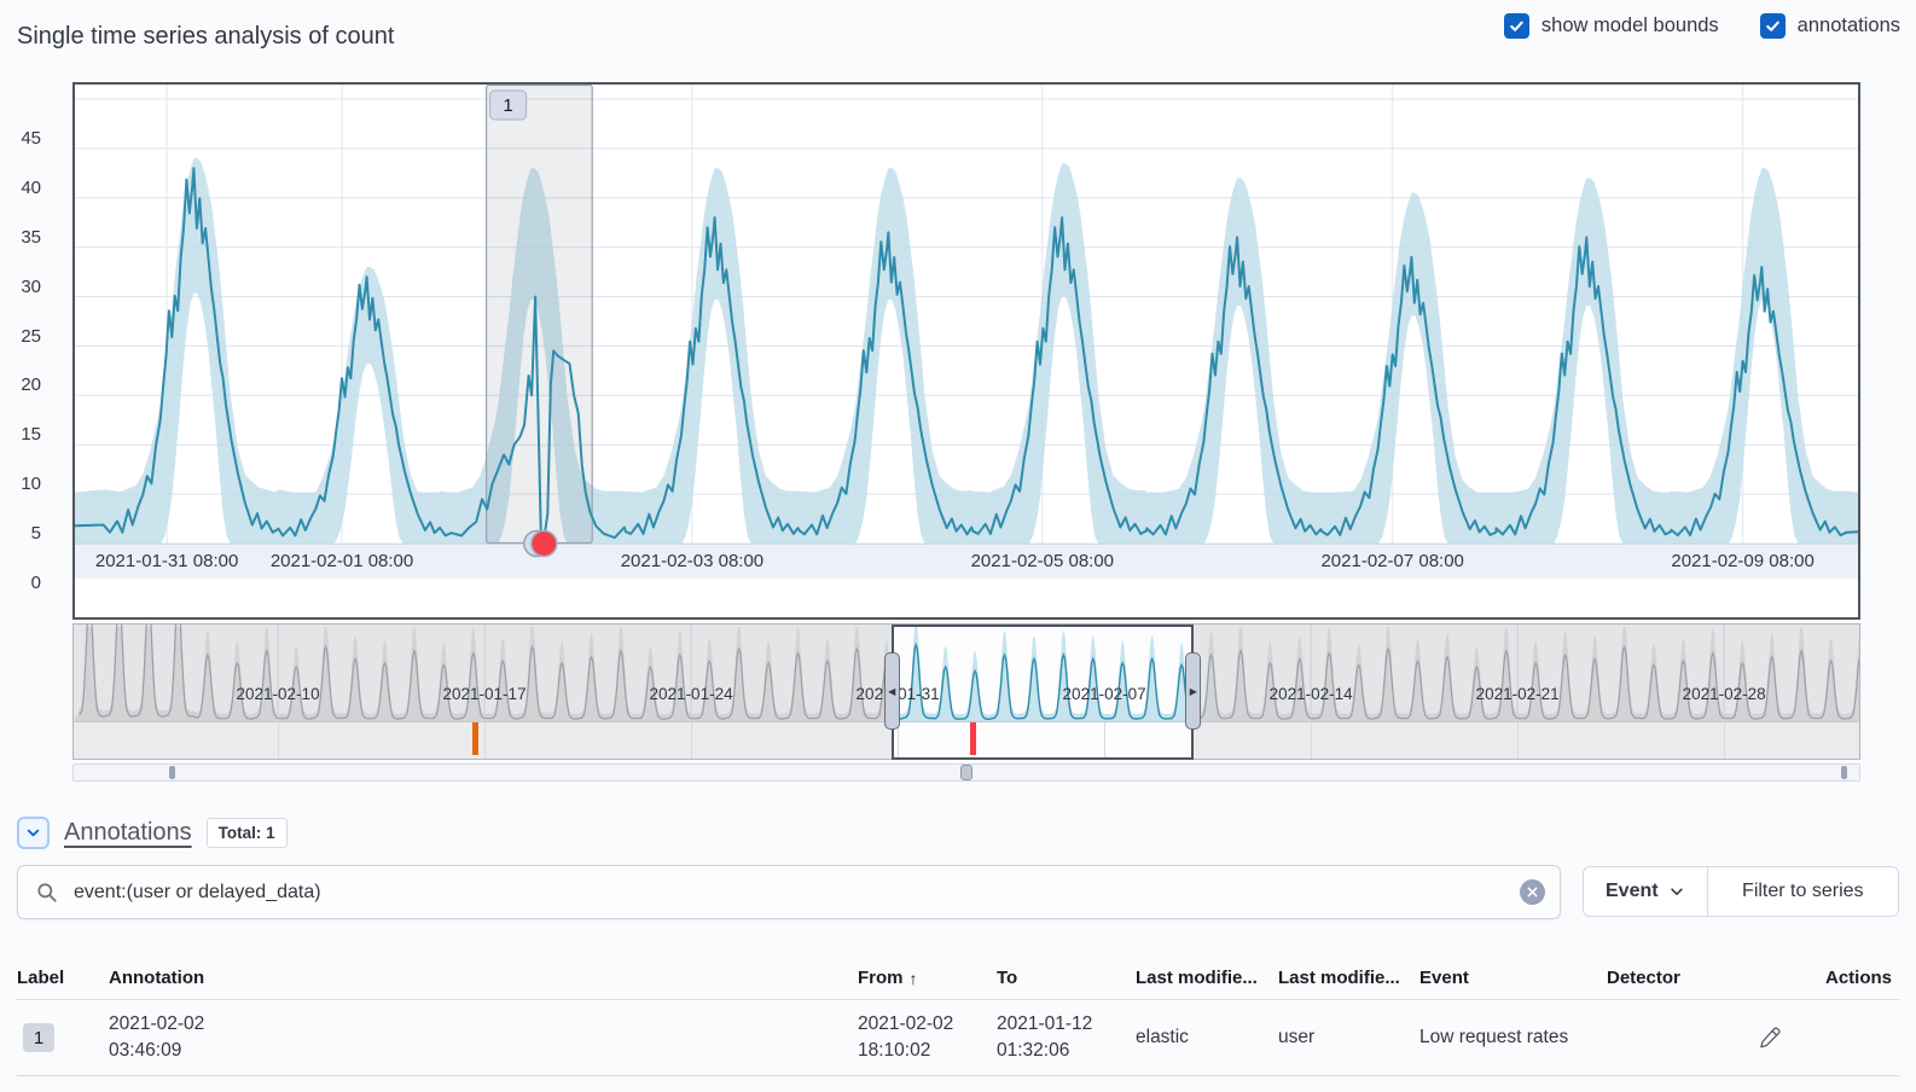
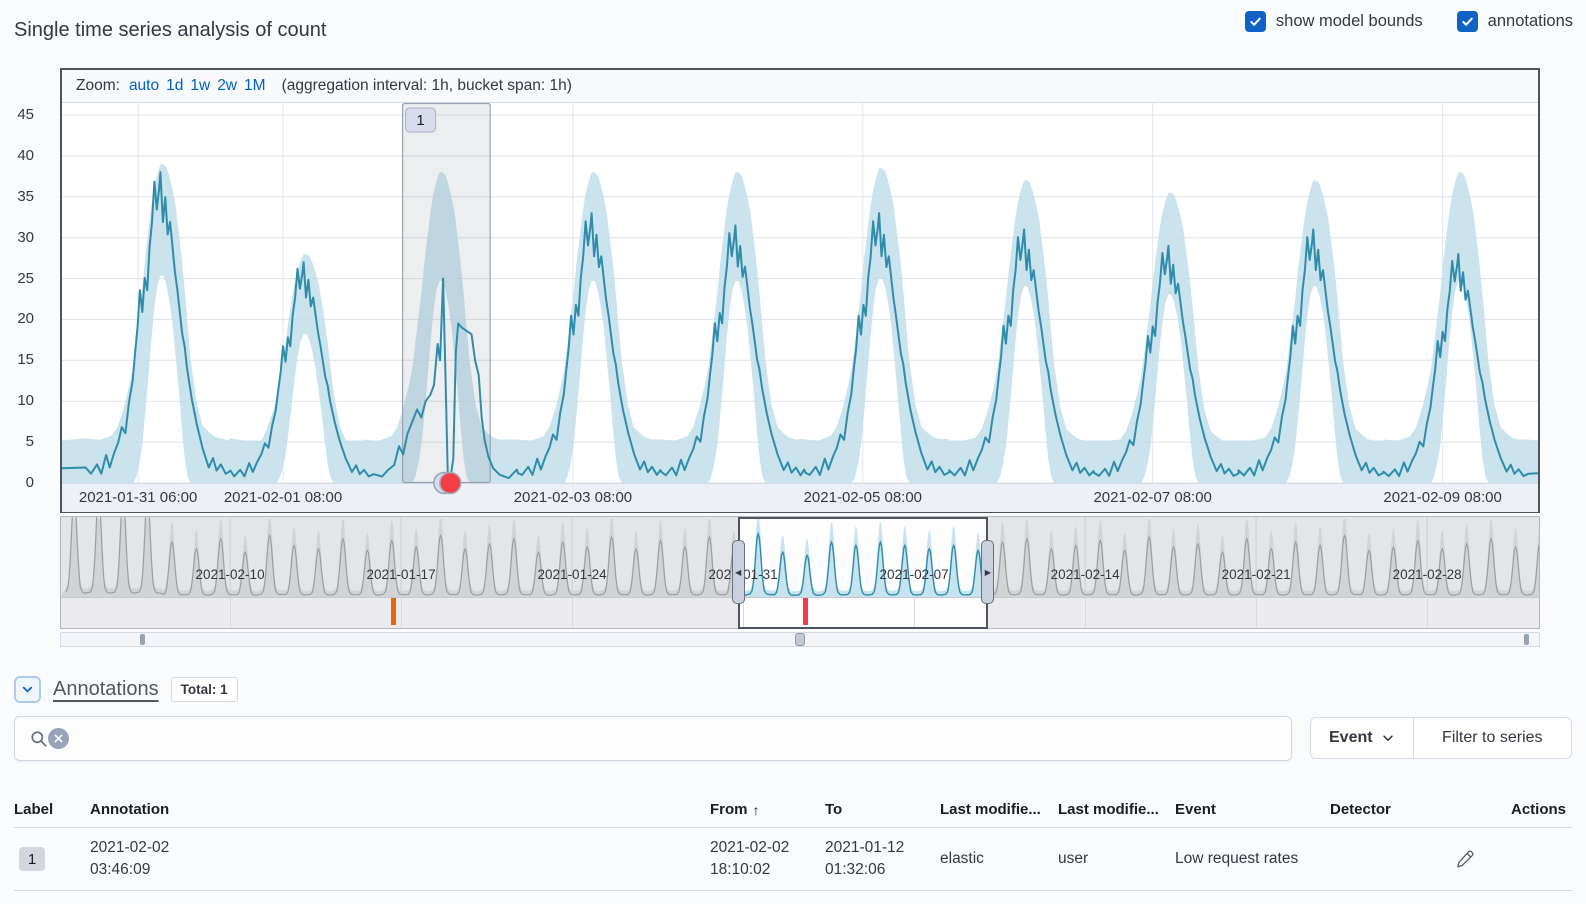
  Single time series analysis of count
  show model bounds
  annotations
+ Zoom: auto 1d 1w 2w 1M (aggregation interval: 1h, bucket span: 1h)
  1
- 2021-01-31 08:00
+ 2021-01-31 06:00
  2021-02-01 08:00
  2021-02-03 08:00
  2021-02-05 08:00
  2021-02-07 08:00
  2021-02-09 08:00
  0
  5
  10
  15
  20
  25
  30
  35
  40
  45
  2021-02-10
  2021-01-17
  2021-01-24
  20201-31
  2021-02-07
  2021-02-14
  2021-02-21
  2021-02-28
  ◀
  ▶
  Annotations
  Total: 1
- event:(user or delayed_data)
  Event
  Filter to series
  Label
  Annotation
  From
  ↑
  To
  Last modifie...
  Last modifie...
  Event
  Detector
  Actions
  1
  2021-02-02
  03:46:09
  2021-02-02
  18:10:02
  2021-01-12
  01:32:06
  elastic
  user
  Low request rates
